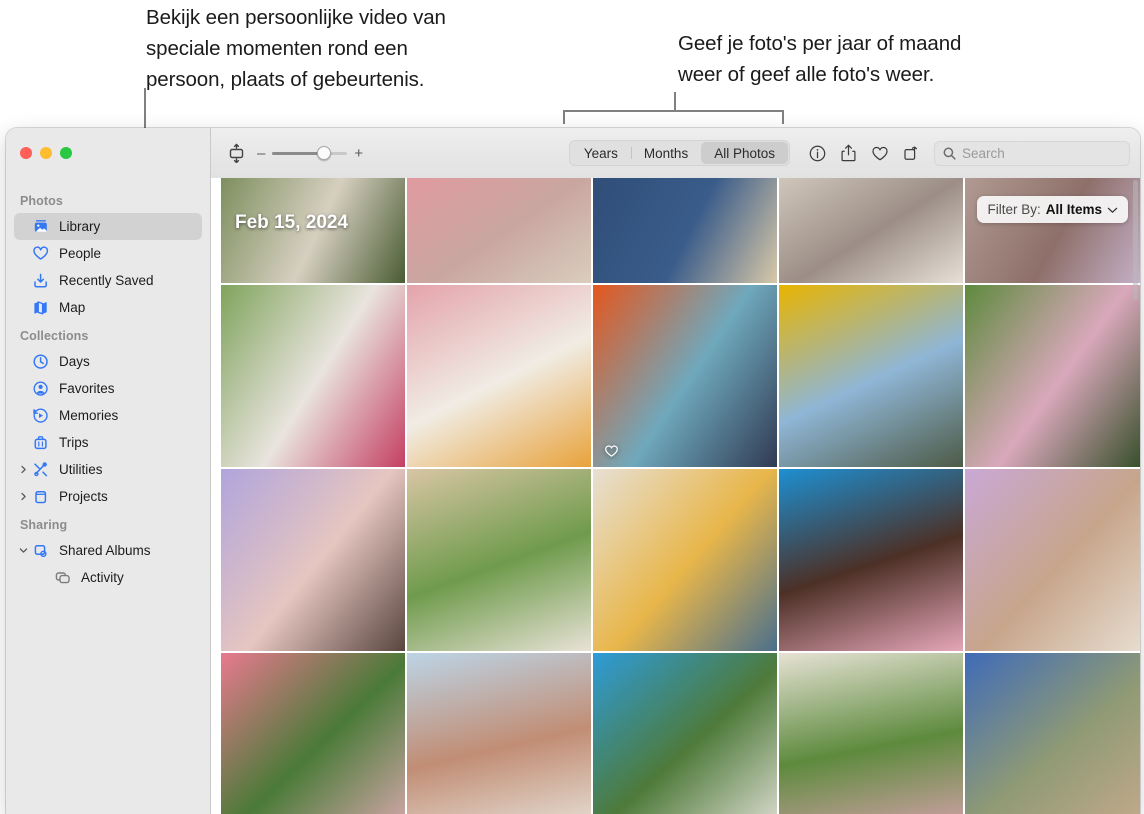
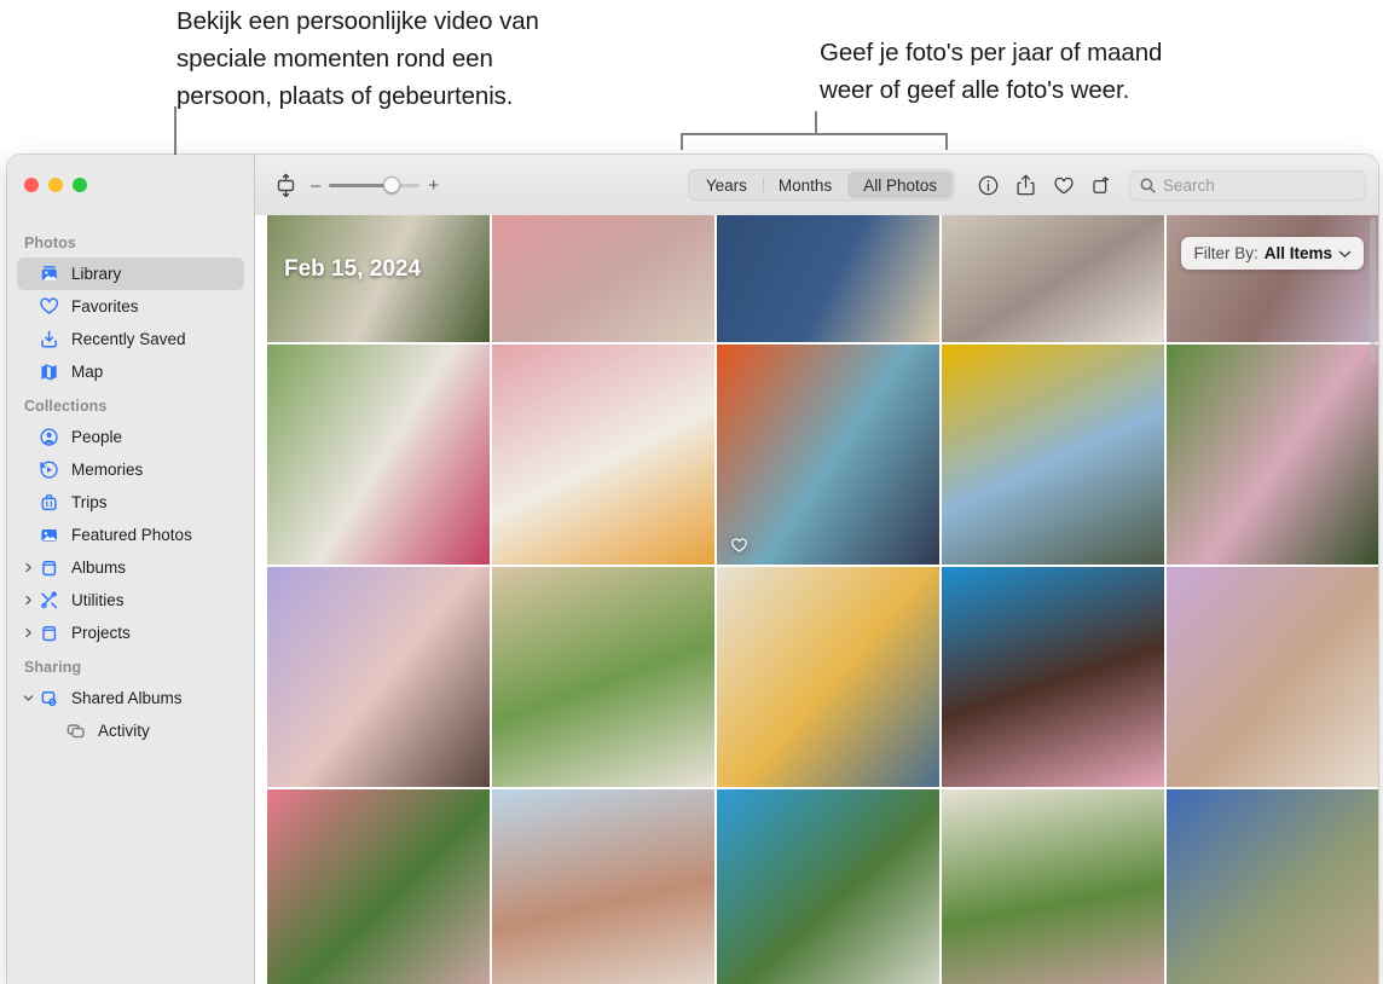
  Bekijk een persoonlijke video van
  speciale momenten rond een
  persoon, plaats of gebeurtenis.
  Geef je foto's per jaar of maand
  weer of geef alle foto's weer.
  –
  +
  Years
  Months
  All Photos
  Search
  Photos
  Library
- People
+ Favorites
  Recently Saved
  Map
  Collections
- Days
- Favorites
+ People
  Memories
  Trips
+ Featured Photos
+ Albums
  Utilities
  Projects
  Sharing
  Shared Albums
  Activity
  Filter By:
  All Items
  Feb 15, 2024
